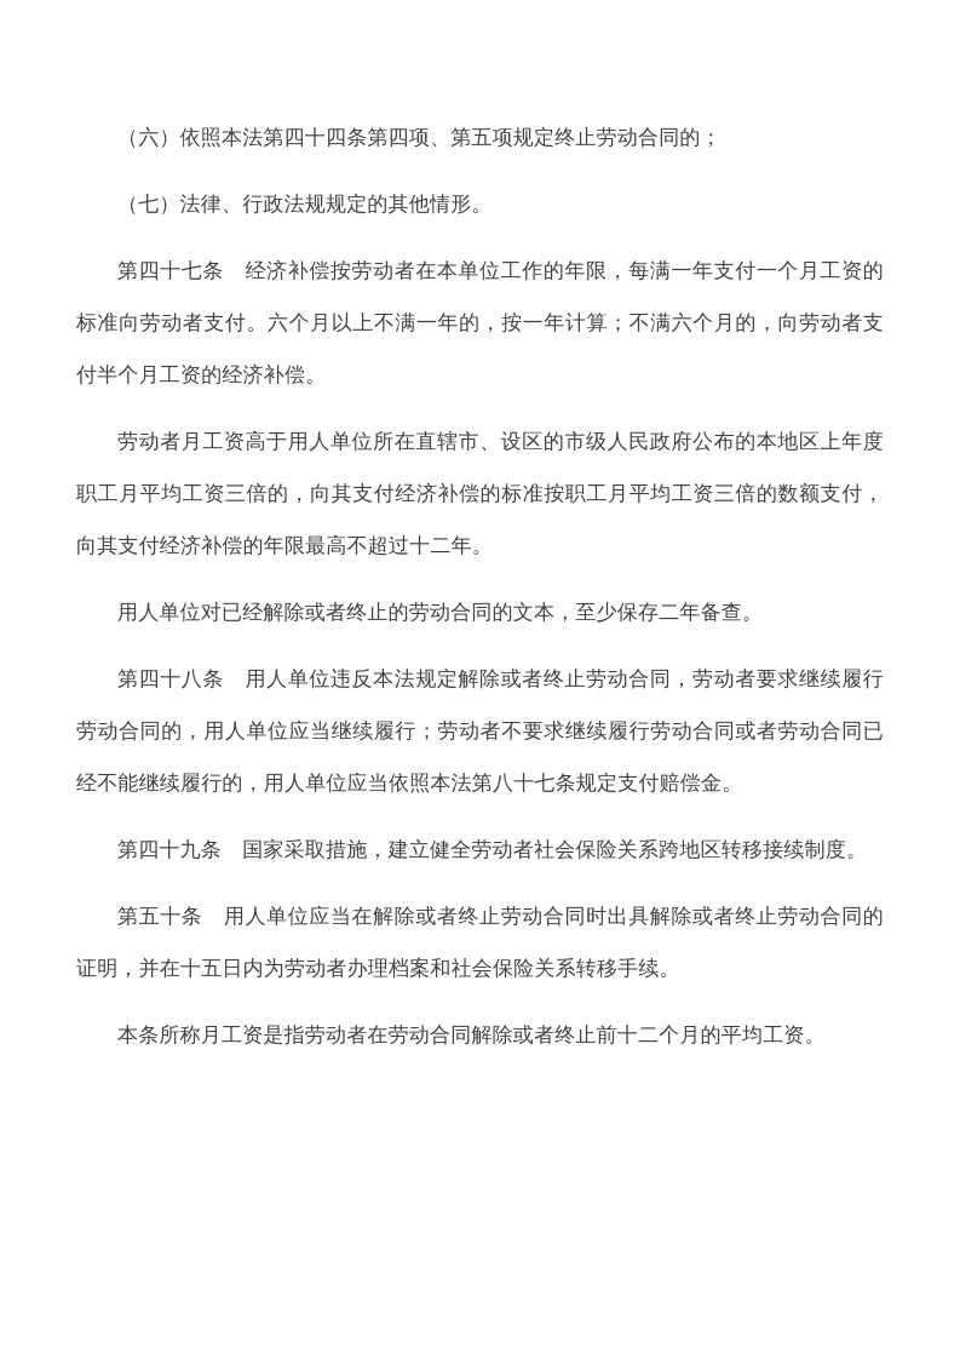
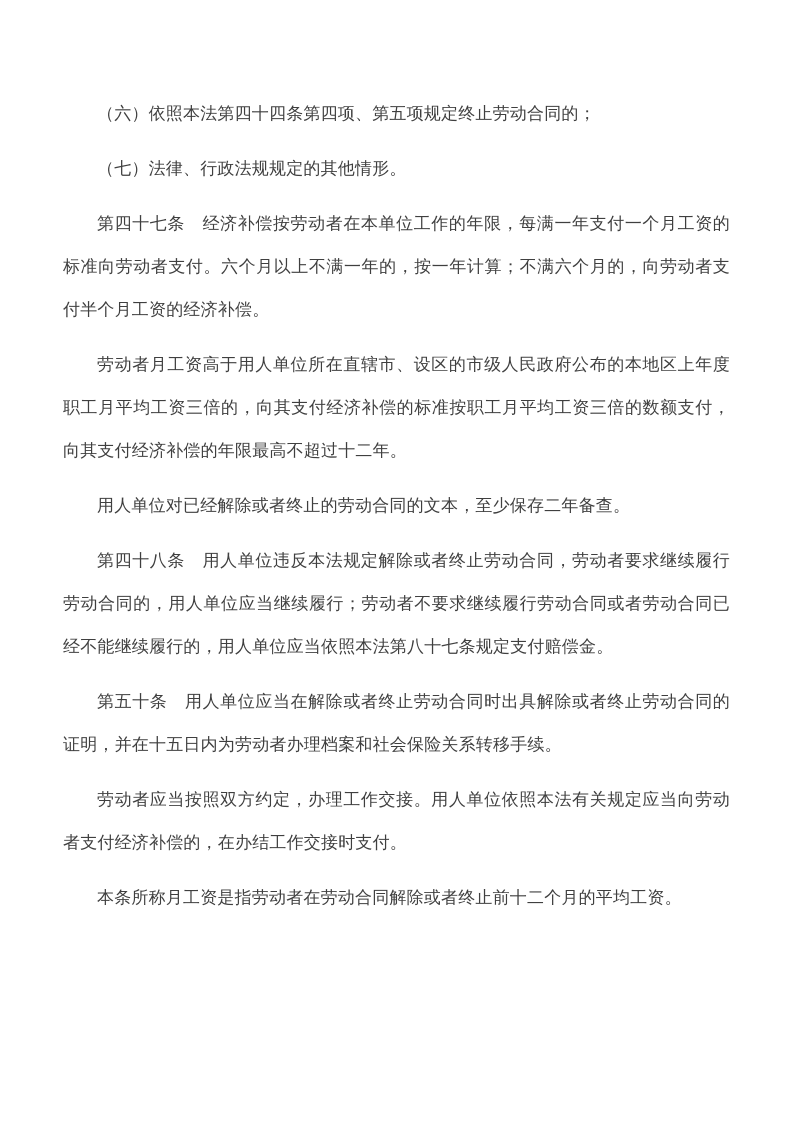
  （六）依照本法第四十四条第四项、第五项规定终止劳动合同的；
  （七）法律、行政法规规定的其他情形。
  第四十七条 经济补偿按劳动者在本单位工作的年限，每满一年支付一个月工资的标准向劳动者支付。六个月以上不满一年的，按一年计算；不满六个月的，向劳动者支付半个月工资的经济补偿。
  劳动者月工资高于用人单位所在直辖市、设区的市级人民政府公布的本地区上年度职工月平均工资三倍的，向其支付经济补偿的标准按职工月平均工资三倍的数额支付，向其支付经济补偿的年限最高不超过十二年。
  用人单位对已经解除或者终止的劳动合同的文本，至少保存二年备查。
  第四十八条 用人单位违反本法规定解除或者终止劳动合同，劳动者要求继续履行劳动合同的，用人单位应当继续履行；劳动者不要求继续履行劳动合同或者劳动合同已经不能继续履行的，用人单位应当依照本法第八十七条规定支付赔偿金。
- 第四十九条 国家采取措施，建立健全劳动者社会保险关系跨地区转移接续制度。
  第五十条 用人单位应当在解除或者终止劳动合同时出具解除或者终止劳动合同的证明，并在十五日内为劳动者办理档案和社会保险关系转移手续。
+ 劳动者应当按照双方约定，办理工作交接。用人单位依照本法有关规定应当向劳动者支付经济补偿的，在办结工作交接时支付。
  本条所称月工资是指劳动者在劳动合同解除或者终止前十二个月的平均工资。
